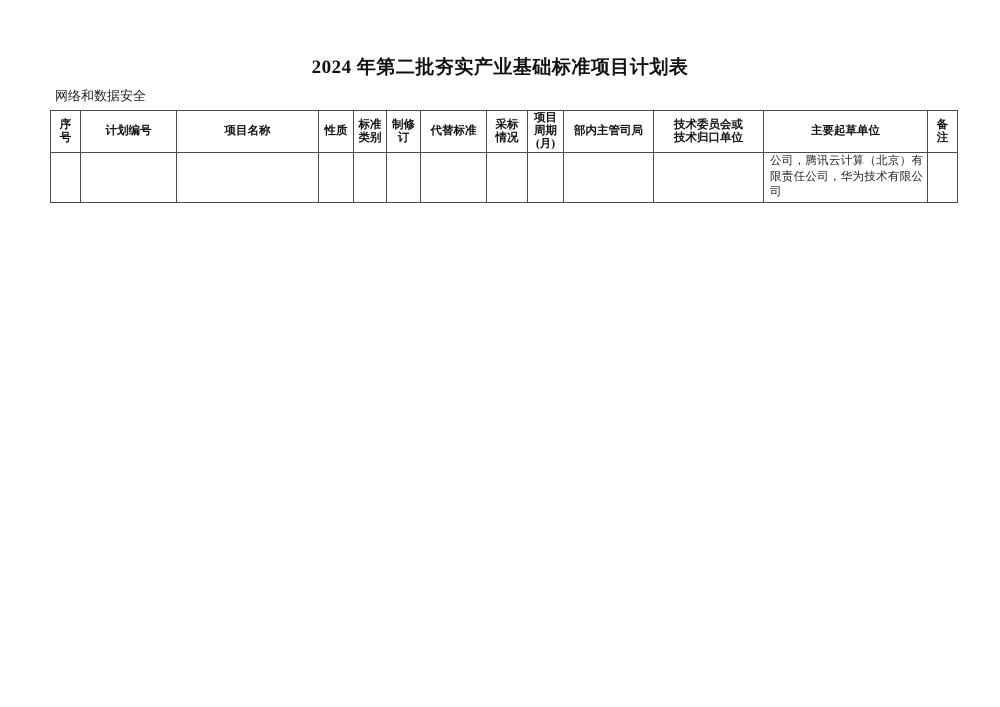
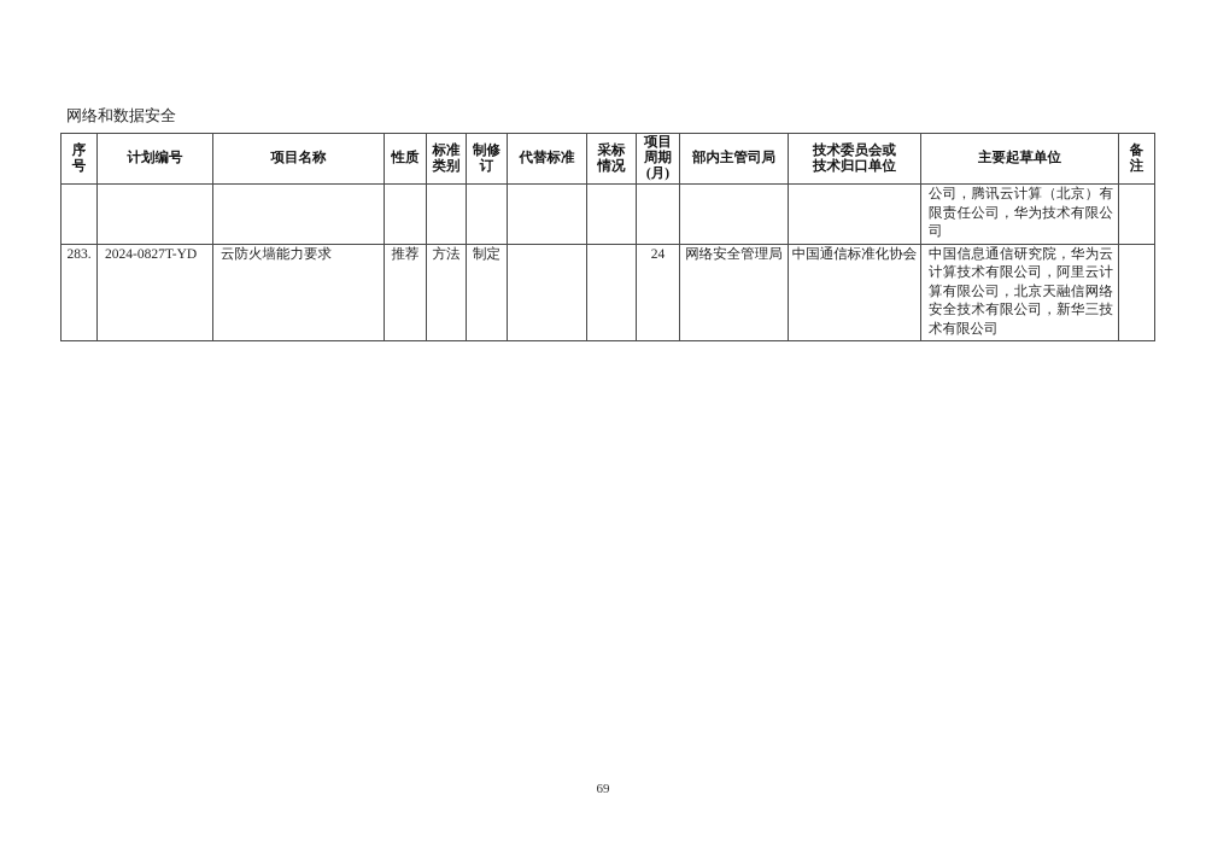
- 2024 年第二批夯实产业基础标准项目计划表
  网络和数据安全
  序 号	计划编号	项目名称	性质	标准 类别	制修 订	代替标准	采标 情况	项目 周期 (月)	部内主管司局	技术委员会或 技术归口单位	主要起草单位	备 注
  											公司，腾讯云计算（北京）有限责任公司，华为技术有限公司
+ 283.	2024-0827T-YD	云防火墙能力要求	推荐	方法	制定			24	网络安全管理局	中国通信标准化协会	中国信息通信研究院，华为云计算技术有限公司，阿里云计算有限公司，北京天融信网络安全技术有限公司，新华三技术有限公司
+ 69
